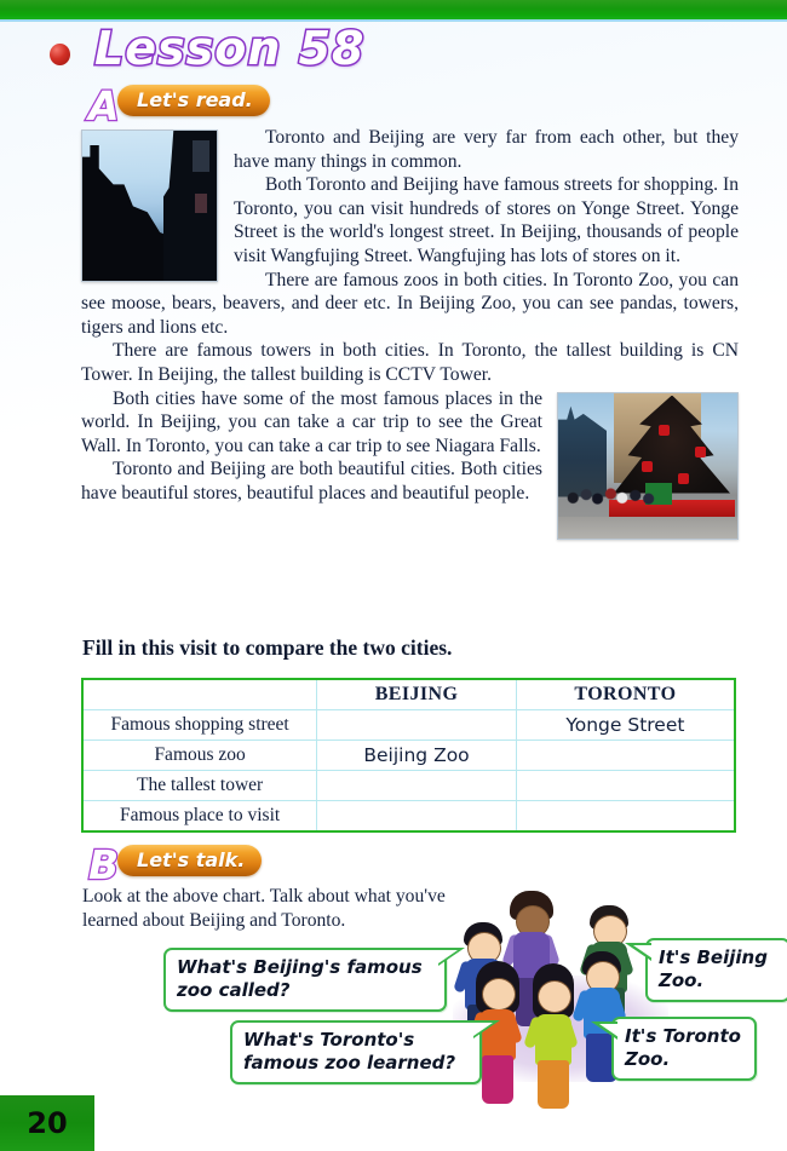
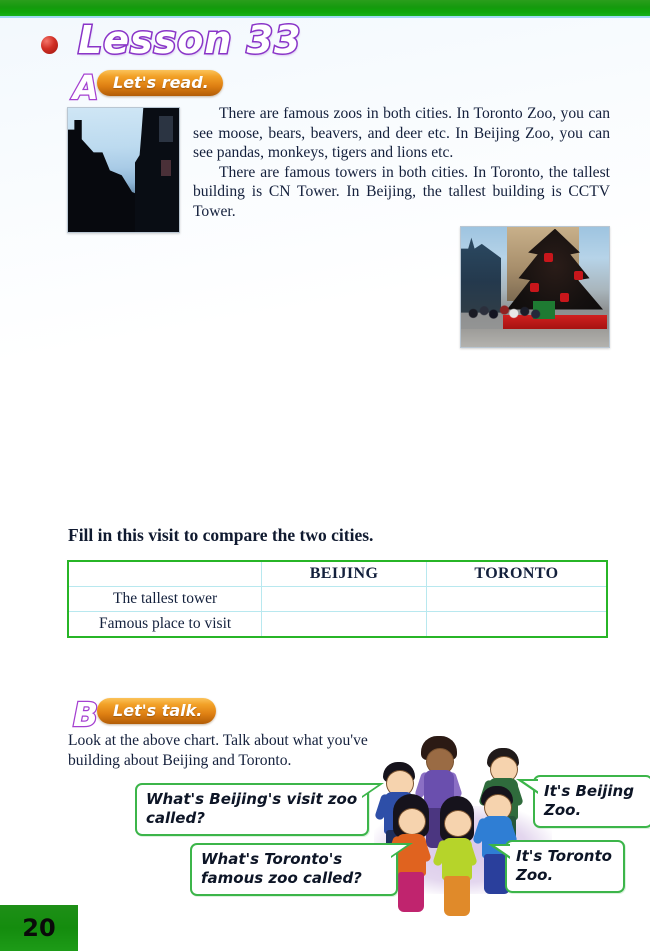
- Lesson 58
+ Lesson 33
  A
  Let's read.
- Toronto and Beijing are very far from each other, but they have many things in common.
- Both Toronto and Beijing have famous streets for shopping. In Toronto, you can visit hundreds of stores on Yonge Street. Yonge Street is the world's longest street. In Beijing, thousands of people visit Wangfujing Street. Wangfujing has lots of stores on it.
- There are famous zoos in both cities. In Toronto Zoo, you can see moose, bears, beavers, and deer etc. In Beijing Zoo, you can see pandas, towers, tigers and lions etc.
+ There are famous zoos in both cities. In Toronto Zoo, you can see moose, bears, beavers, and deer etc. In Beijing Zoo, you can see pandas, monkeys, tigers and lions etc.
  There are famous towers in both cities. In Toronto, the tallest building is CN Tower. In Beijing, the tallest building is CCTV Tower.
- Both cities have some of the most famous places in the world. In Beijing, you can take a car trip to see the Great Wall. In Toronto, you can take a car trip to see Niagara Falls.
- Toronto and Beijing are both beautiful cities. Both cities have beautiful stores, beautiful places and beautiful people.
  Fill in this visit to compare the two cities.
  	BEIJING	TORONTO
- Famous shopping street		Yonge Street
- Famous zoo	Beijing Zoo
  The tallest tower
  Famous place to visit
  B
  Let's talk.
- Look at the above chart. Talk about what you've learned about Beijing and Toronto.
+ Look at the above chart. Talk about what you've building about Beijing and Toronto.
- What's Beijing's famous zoo called?
+ What's Beijing's visit zoo called?
- What's Toronto's famous zoo learned?
+ What's Toronto's famous zoo called?
  It's Beijing Zoo.
  It's Toronto Zoo.
  20
